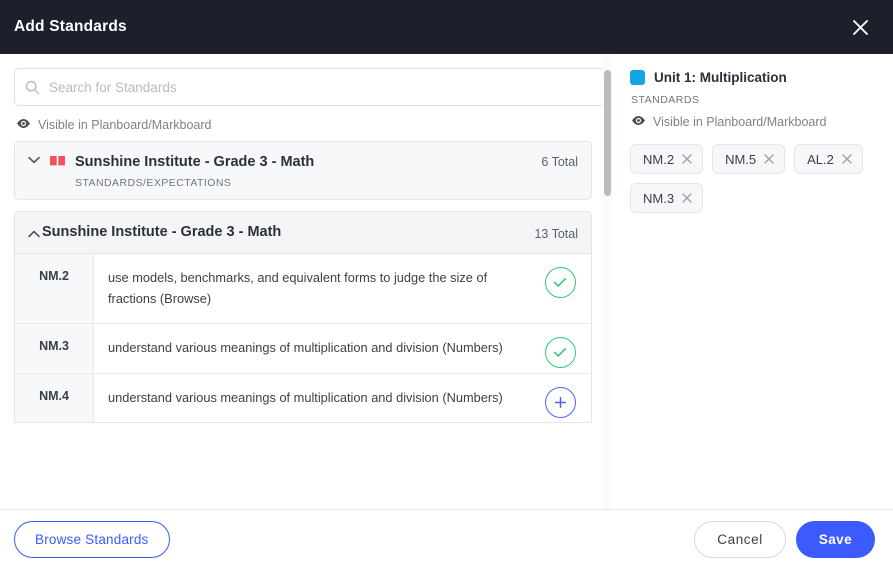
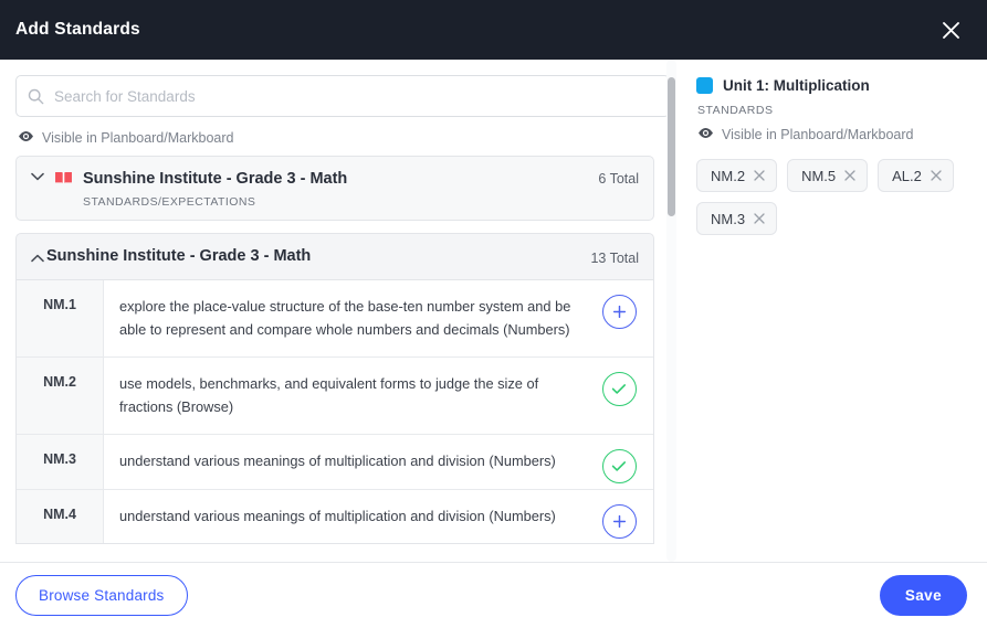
  Add Standards
  Search for Standards
  Visible in Planboard/Markboard
  Sunshine Institute - Grade 3 - Math
  STANDARDS/EXPECTATIONS
  6 Total
  Sunshine Institute - Grade 3 - Math
  13 Total
+ NM.1
+ explore the place-value structure of the base-ten number system and be able to represent and compare whole numbers and decimals (Numbers)
  NM.2
  use models, benchmarks, and equivalent forms to judge the size of fractions (Browse)
  NM.3
  understand various meanings of multiplication and division (Numbers)
  NM.4
  understand various meanings of multiplication and division (Numbers)
  Unit 1: Multiplication
  STANDARDS
  Visible in Planboard/Markboard
  NM.2
  NM.5
  AL.2
  NM.3
  Browse Standards
- Cancel
  Save
